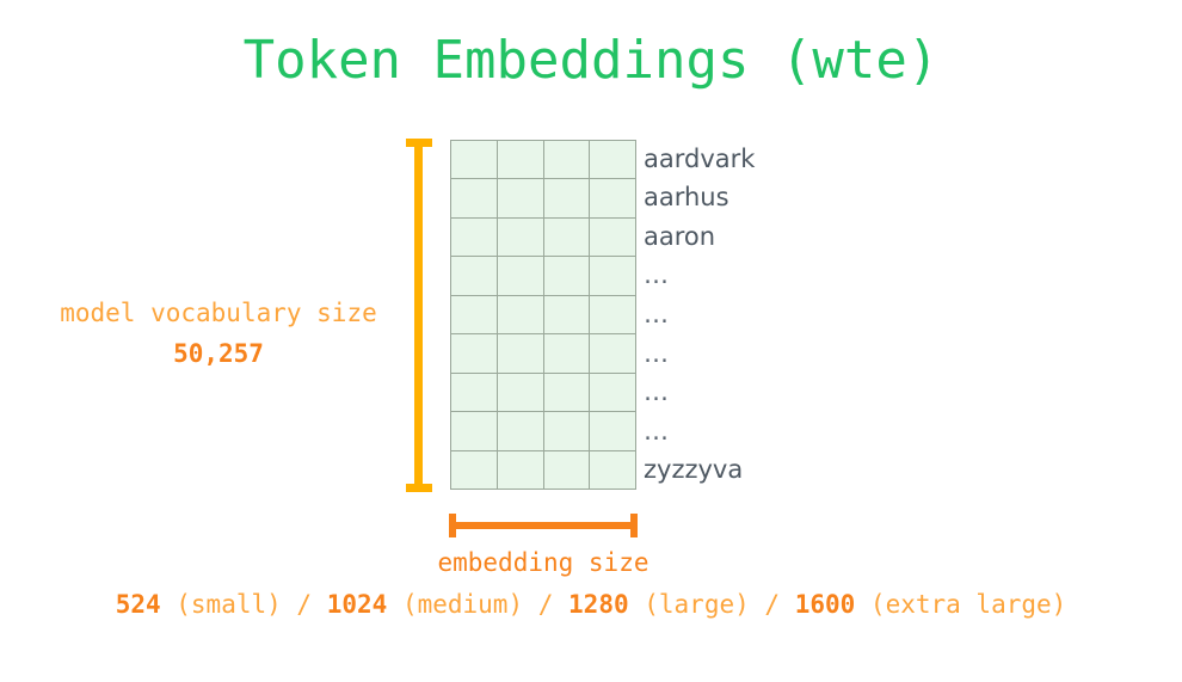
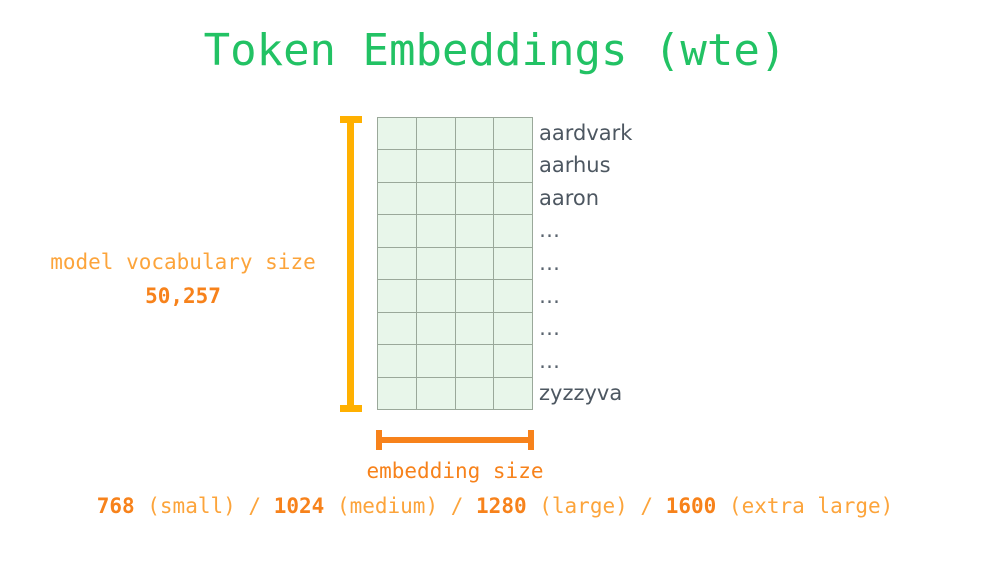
  Token Embeddings (wte)
  model vocabulary size
  50,257
  aardvark
  aarhus
  aaron
  …
  …
  …
  …
  …
  zyzzyva
  embedding size
- 524 (small) / 1024 (medium) / 1280 (large) / 1600 (extra large)
+ 768 (small) / 1024 (medium) / 1280 (large) / 1600 (extra large)
